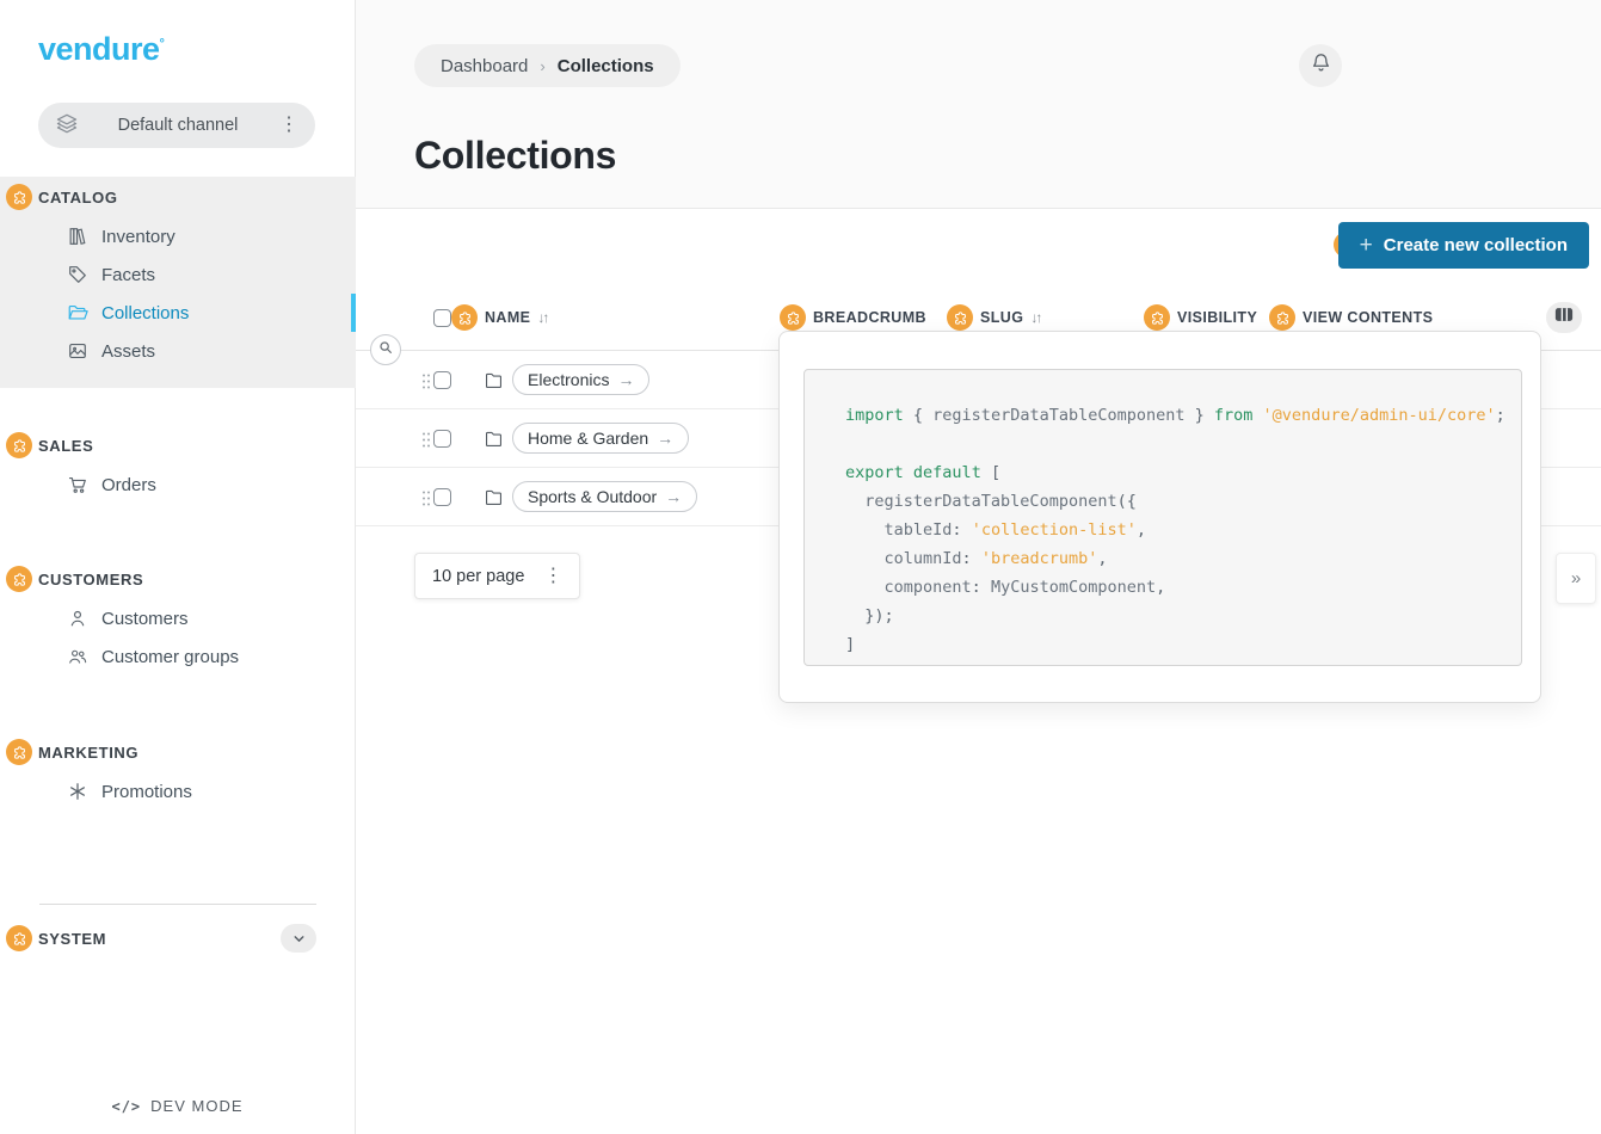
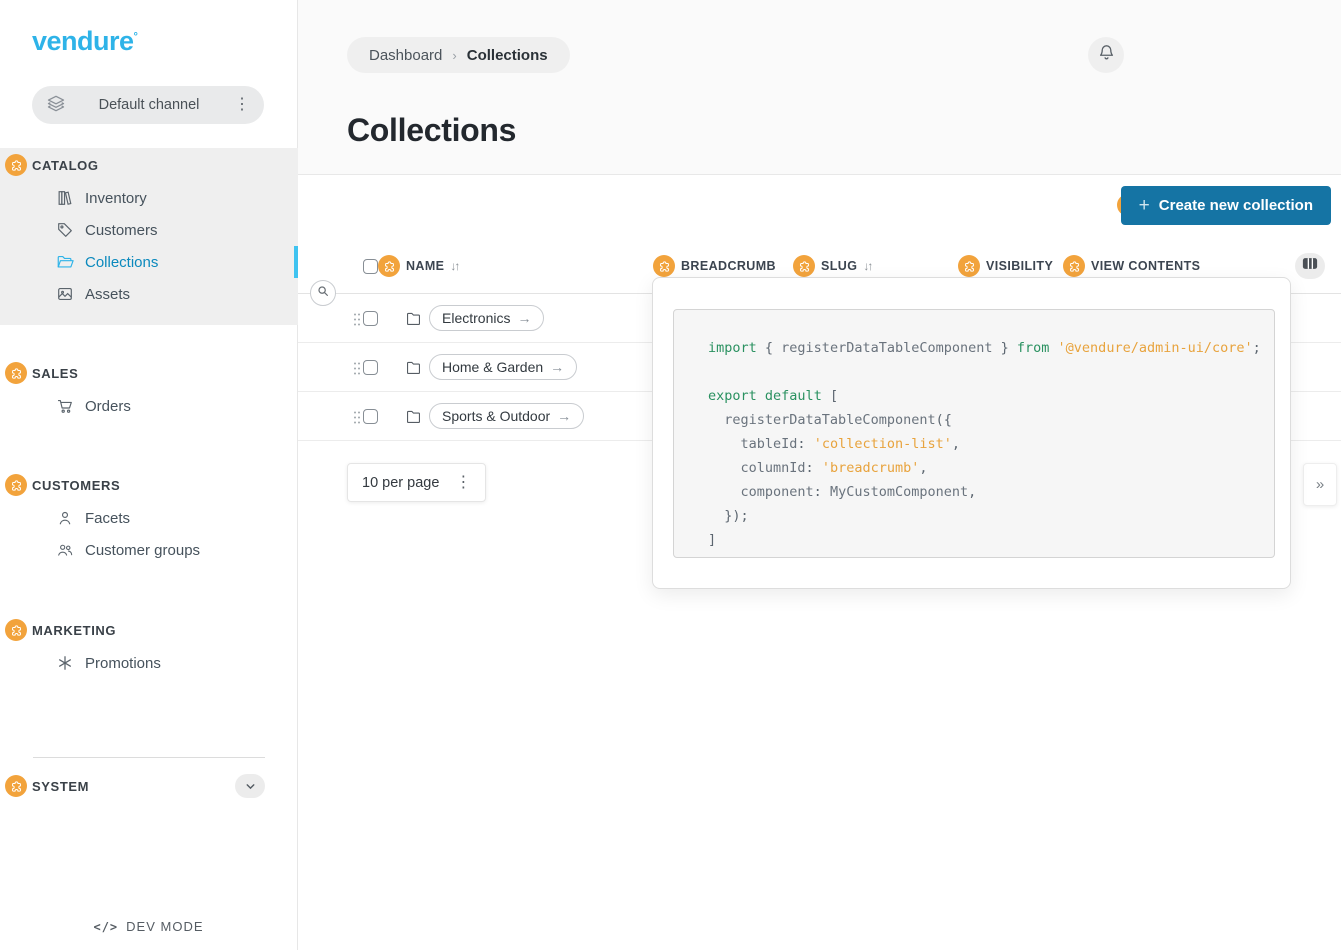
  vendure°
  Default channel
  ⋮
  CATALOG
  Inventory
- Facets
+ Customers
  Collections
  Assets
  SALES
  Orders
  CUSTOMERS
- Customers
+ Facets
  Customer groups
  MARKETING
  Promotions
  SYSTEM
  </>
  DEV MODE
  Dashboard
  ›
  Collections
  Collections
  +
  Create new collection
  NAME
  ↓↑
  BREADCRUMB
  SLUG
  ↓↑
  VISIBILITY
  VIEW CONTENTS
  Electronics
  →
  Home & Garden
  →
  Sports & Outdoor
  →
  10 per page
  ⋮
  »
  import { registerDataTableComponent } from '@vendure/admin-ui/core';
  export default [
  registerDataTableComponent({
  tableId: 'collection-list',
  columnId: 'breadcrumb',
  component: MyCustomComponent,
  });
  ]
